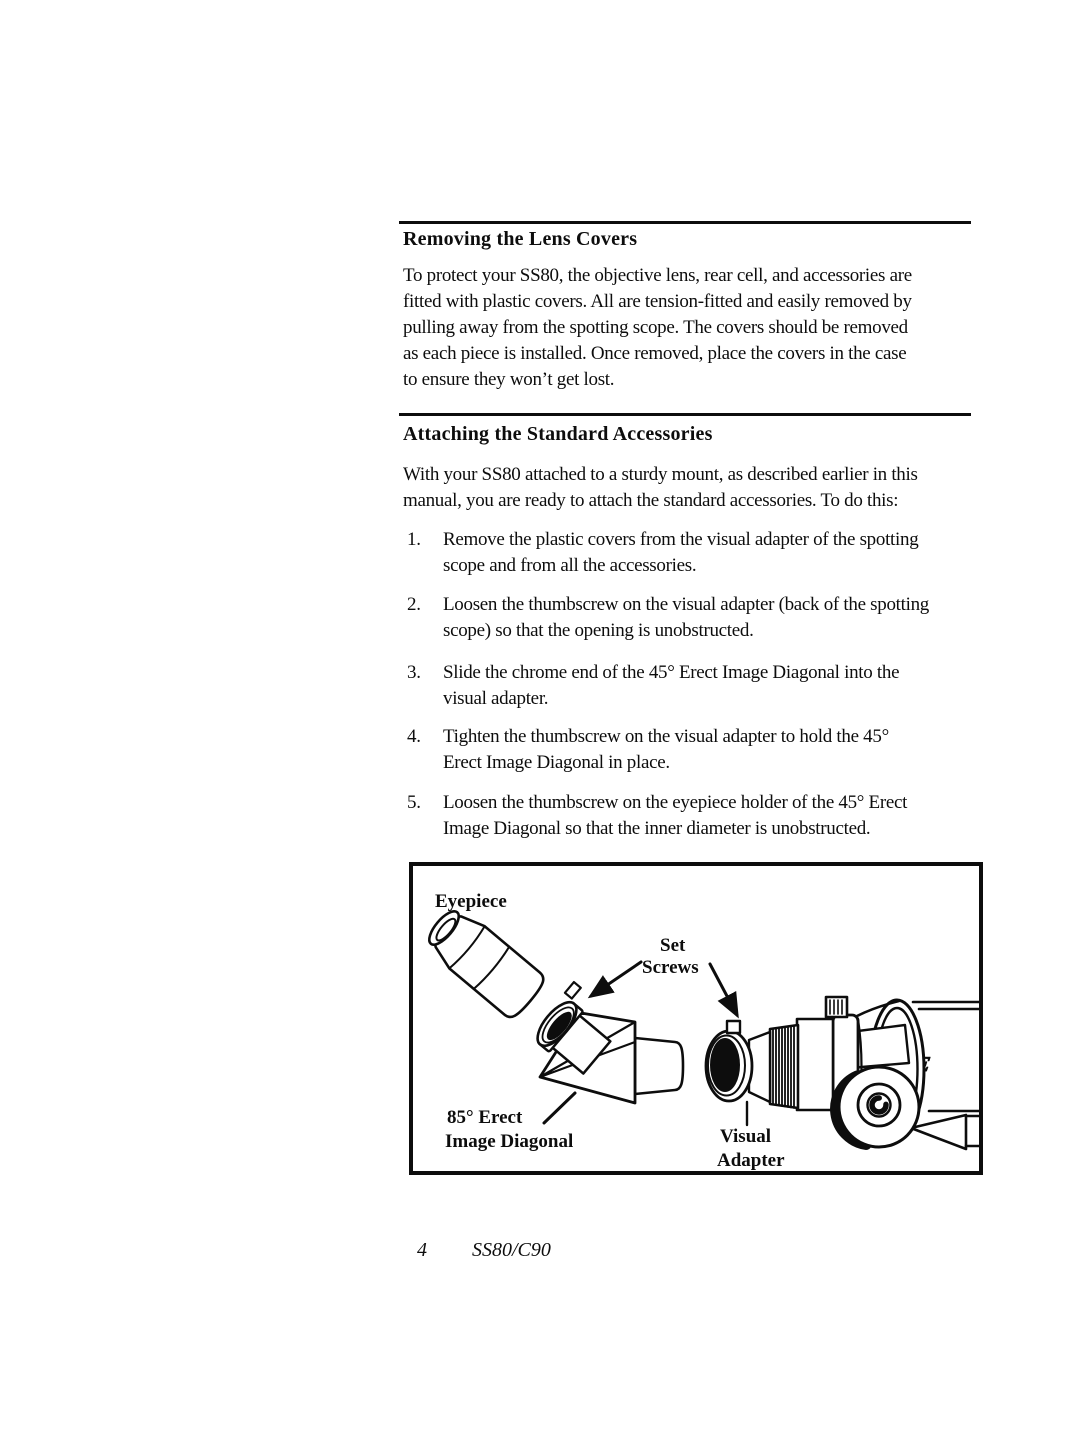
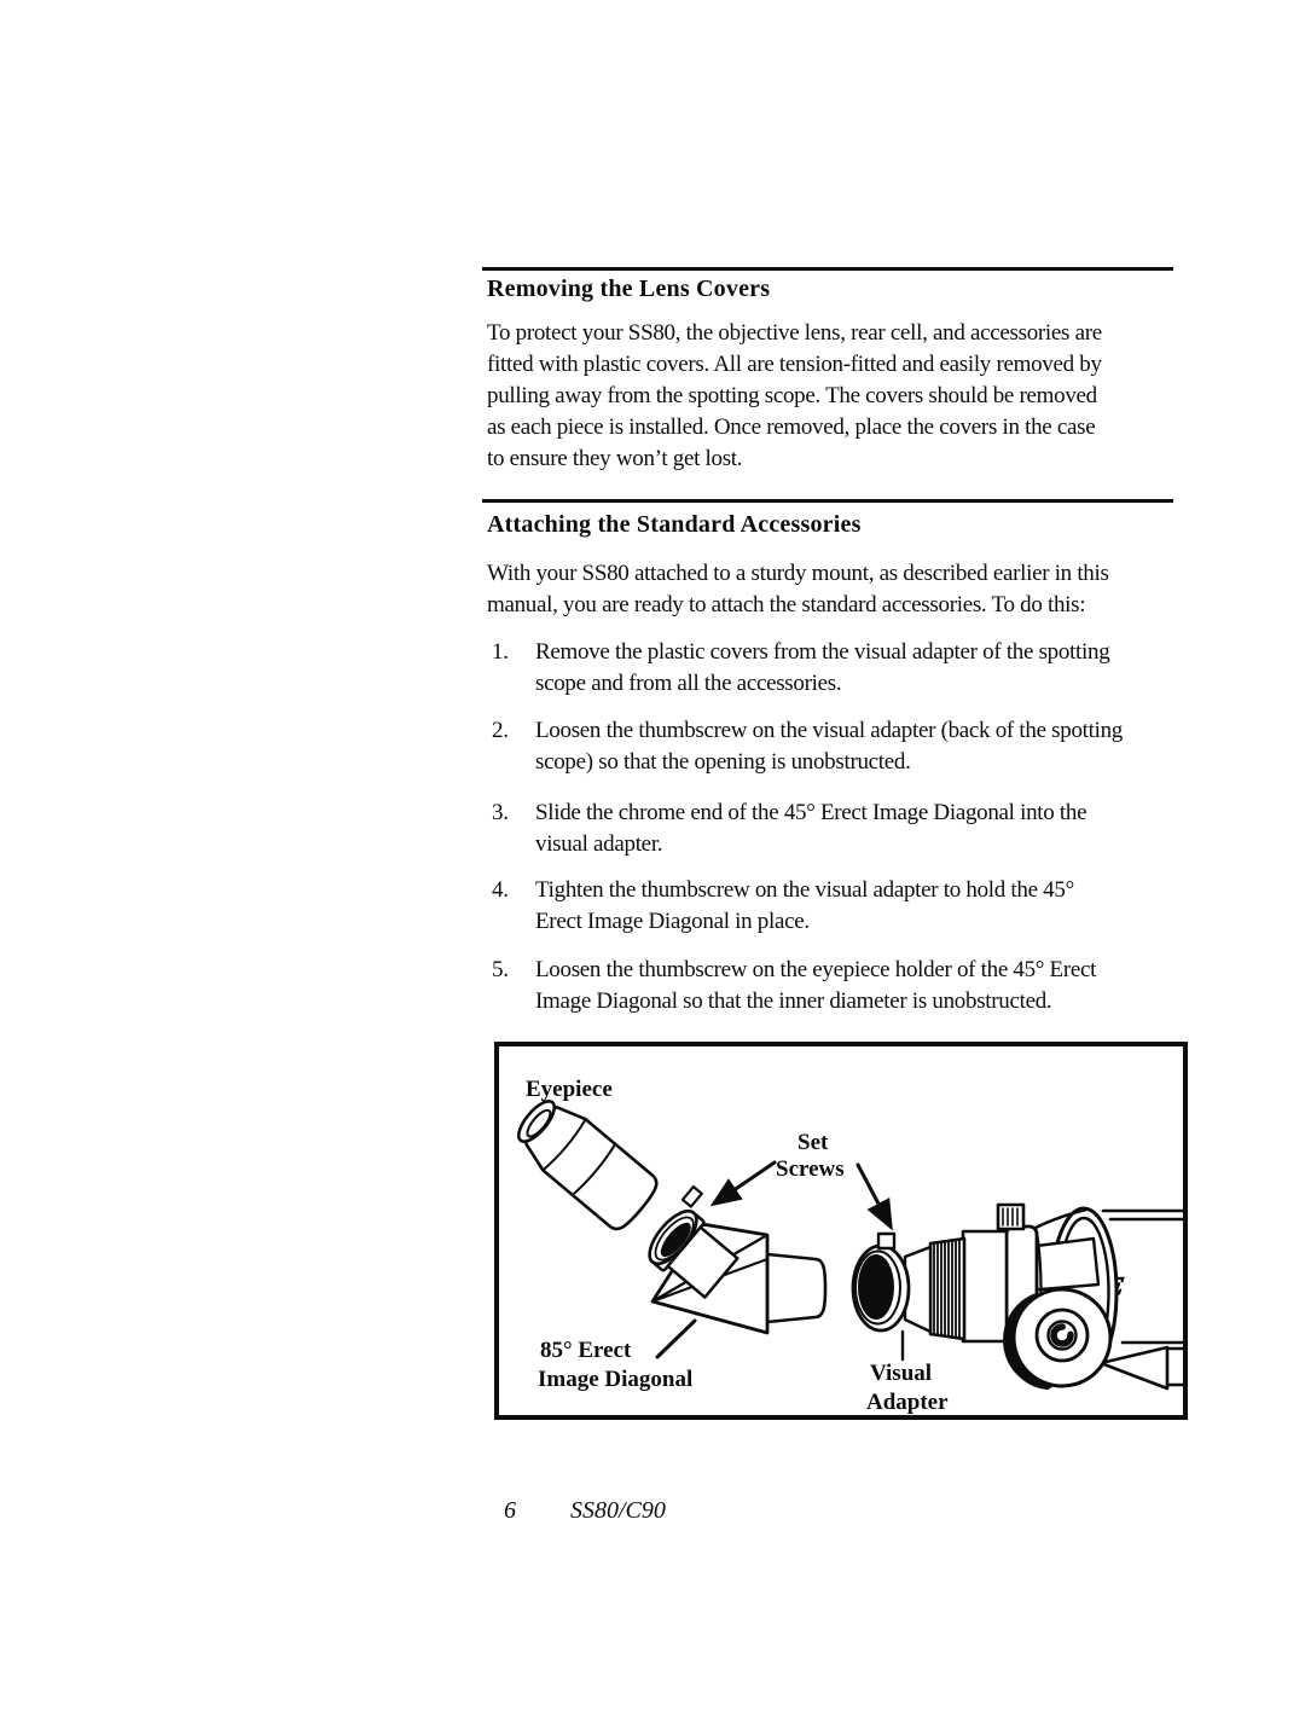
  Removing the Lens Covers
  To protect your SS80, the objective lens, rear cell, and accessories are
  fitted with plastic covers. All are tension-fitted and easily removed by
  pulling away from the spotting scope. The covers should be removed
  as each piece is installed. Once removed, place the covers in the case
  to ensure they won’t get lost.
  Attaching the Standard Accessories
  With your SS80 attached to a sturdy mount, as described earlier in this
  manual, you are ready to attach the standard accessories. To do this:
  1.
  Remove the plastic covers from the visual adapter of the spotting
  scope and from all the accessories.
  2.
  Loosen the thumbscrew on the visual adapter (back of the spotting
  scope) so that the opening is unobstructed.
  3.
  Slide the chrome end of the 45° Erect Image Diagonal into the
  visual adapter.
  4.
  Tighten the thumbscrew on the visual adapter to hold the 45°
  Erect Image Diagonal in place.
  5.
  Loosen the thumbscrew on the eyepiece holder of the 45° Erect
  Image Diagonal so that the inner diameter is unobstructed.
  Eyepiece
  Set
  Screws
  85° Erect
  Image Diagonal
  Visual
  Adapter
- 4
+ 6
  SS80/C90
